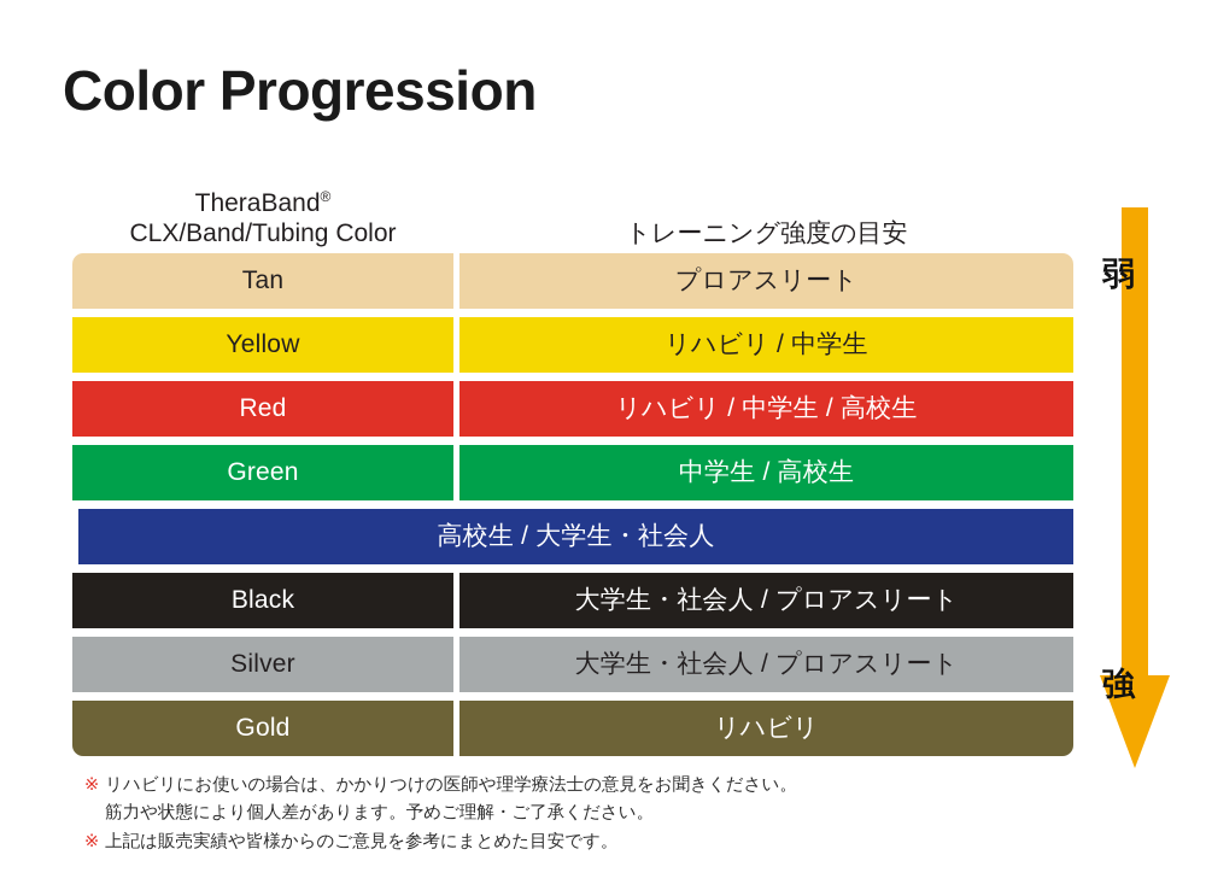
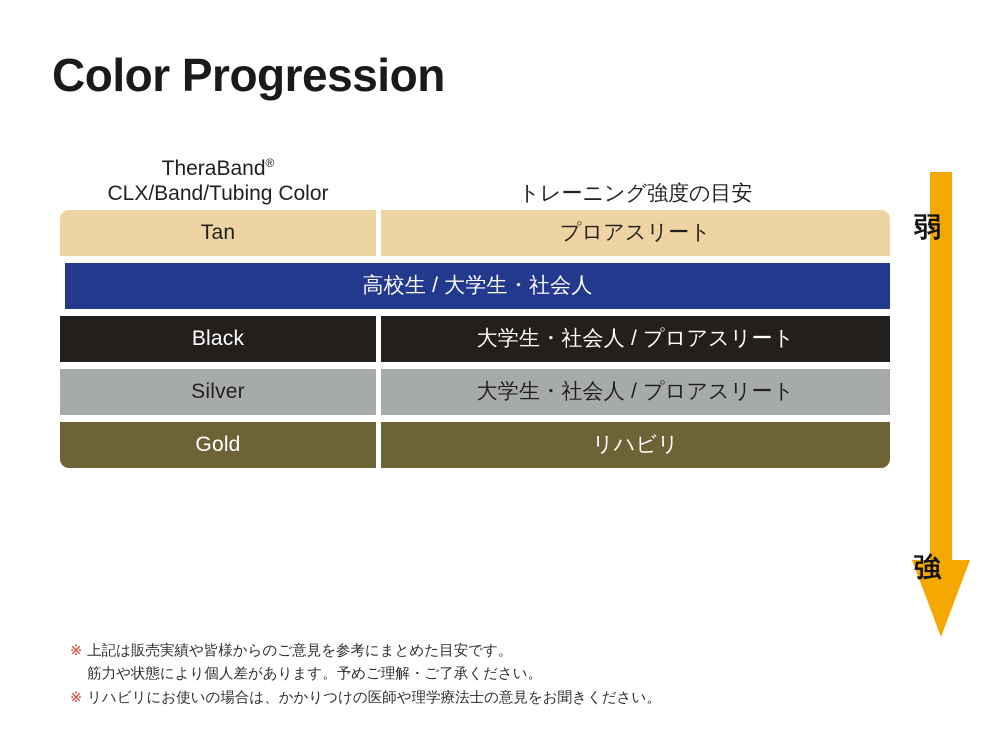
  Color Progression
  TheraBand®
  CLX/Band/Tubing Color
  トレーニング強度の目安
  Tan
  プロアスリート
- Yellow
- リハビリ / 中学生
- Red
- リハビリ / 中学生 / 高校生
- Green
- 中学生 / 高校生
  高校生 / 大学生・社会人
  Black
  大学生・社会人 / プロアスリート
  Silver
  大学生・社会人 / プロアスリート
  Gold
  リハビリ
  弱
  強
  ※
- リハビリにお使いの場合は、かかりつけの医師や理学療法士の意見をお聞きください。
+ 上記は販売実績や皆様からのご意見を参考にまとめた目安です。
  筋力や状態により個人差があります。予めご理解・ご了承ください。
  ※
- 上記は販売実績や皆様からのご意見を参考にまとめた目安です。
+ リハビリにお使いの場合は、かかりつけの医師や理学療法士の意見をお聞きください。
